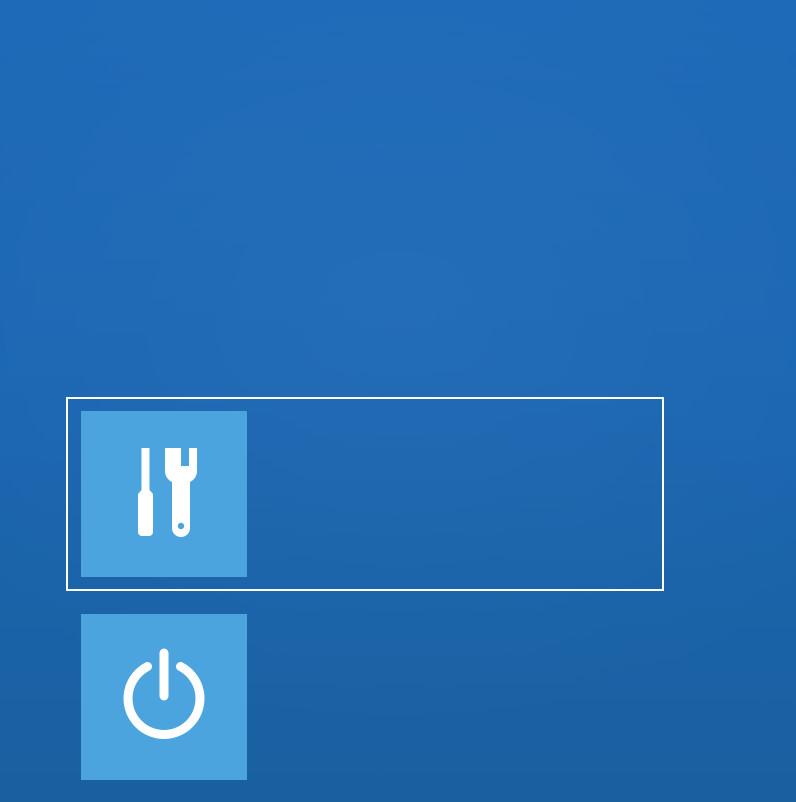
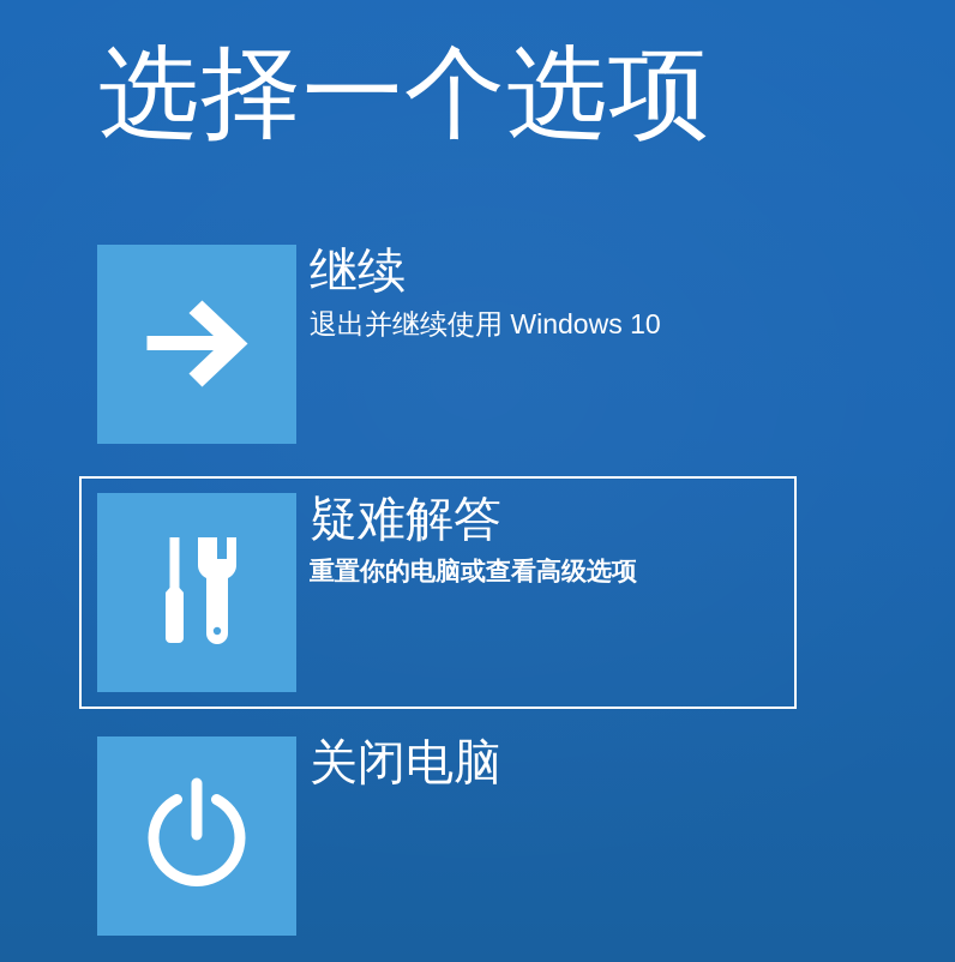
+ 选择一个选项
+ 继续
+ 退出并继续使用 Windows 10
+ 疑难解答
+ 重置你的电脑或查看高级选项
+ 关闭电脑
